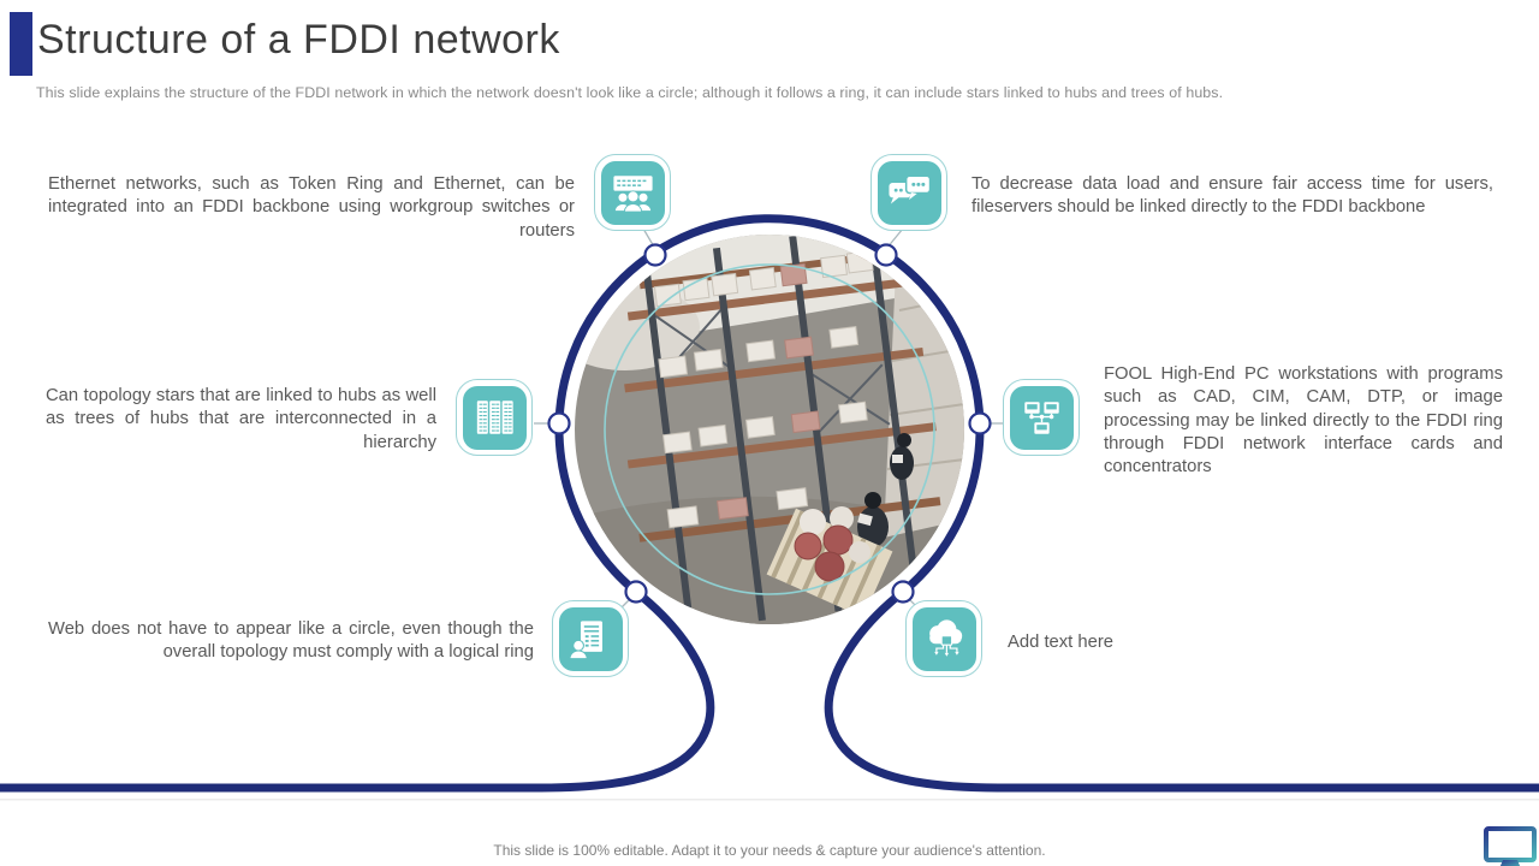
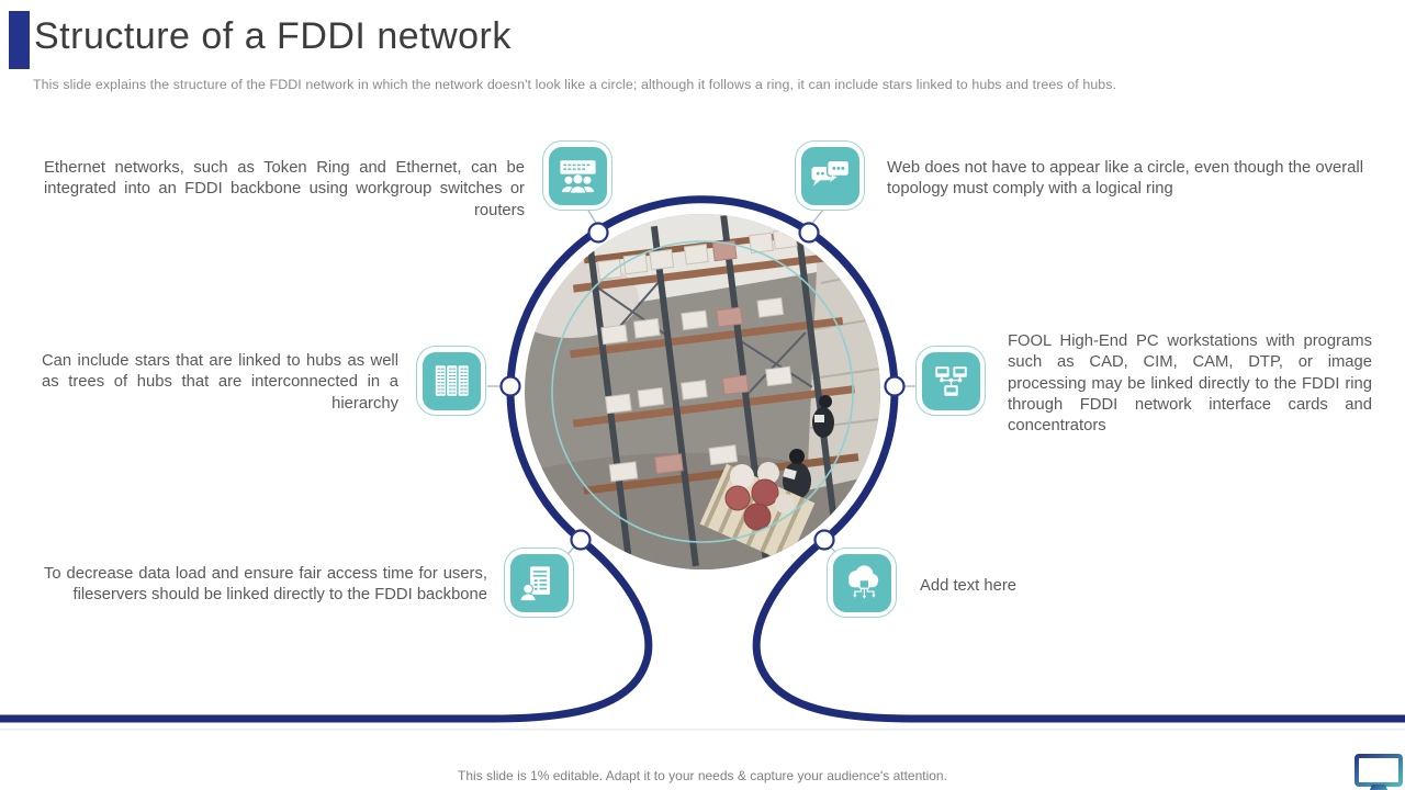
  Structure of a FDDI network
  This slide explains the structure of the FDDI network in which the network doesn't look like a circle; although it follows a ring, it can include stars linked to hubs and trees of hubs.
  Ethernet networks, such as Token Ring and Ethernet, can be integrated into an FDDI backbone using workgroup switches or routers
- To decrease data load and ensure fair access time for users, fileservers should be linked directly to the FDDI backbone
+ Web does not have to appear like a circle, even though the overall topology must comply with a logical ring
- Can topology stars that are linked to hubs as well as trees of hubs that are interconnected in a hierarchy
+ Can include stars that are linked to hubs as well as trees of hubs that are interconnected in a hierarchy
  FOOL High-End PC workstations with programs such as CAD, CIM, CAM, DTP, or image processing may be linked directly to the FDDI ring through FDDI network interface cards and concentrators
- Web does not have to appear like a circle, even though the overall topology must comply with a logical ring
+ To decrease data load and ensure fair access time for users, fileservers should be linked directly to the FDDI backbone
  Add text here
- This slide is 100% editable. Adapt it to your needs & capture your audience's attention.
+ This slide is 1% editable. Adapt it to your needs & capture your audience's attention.
